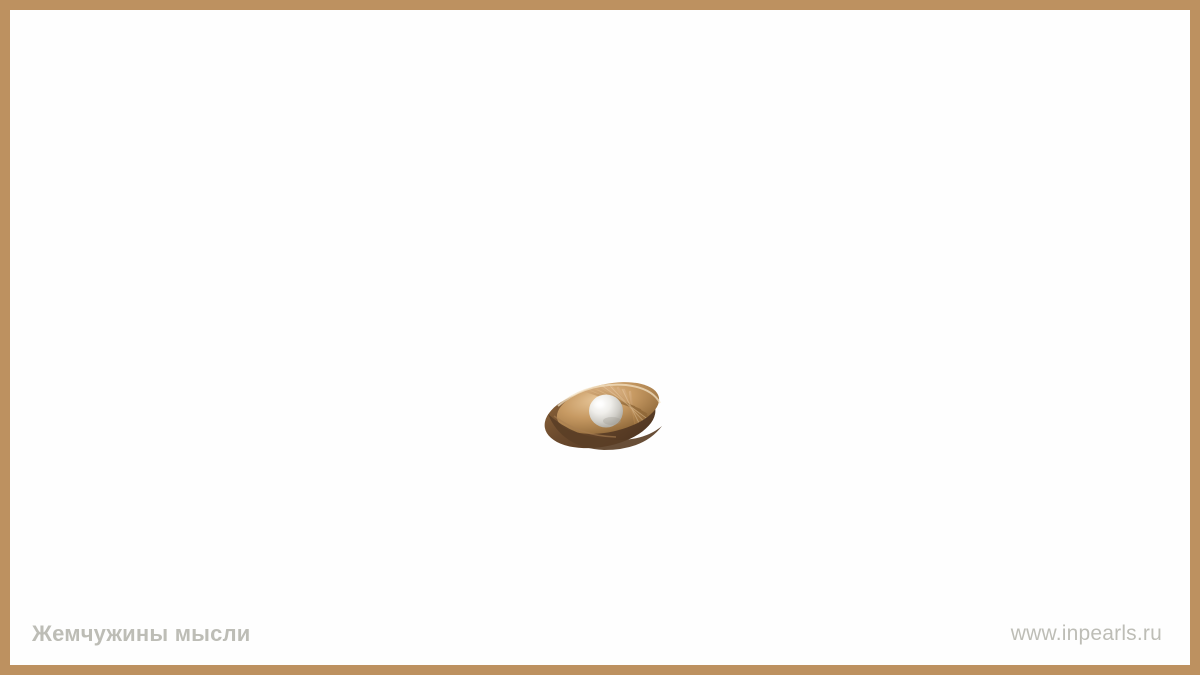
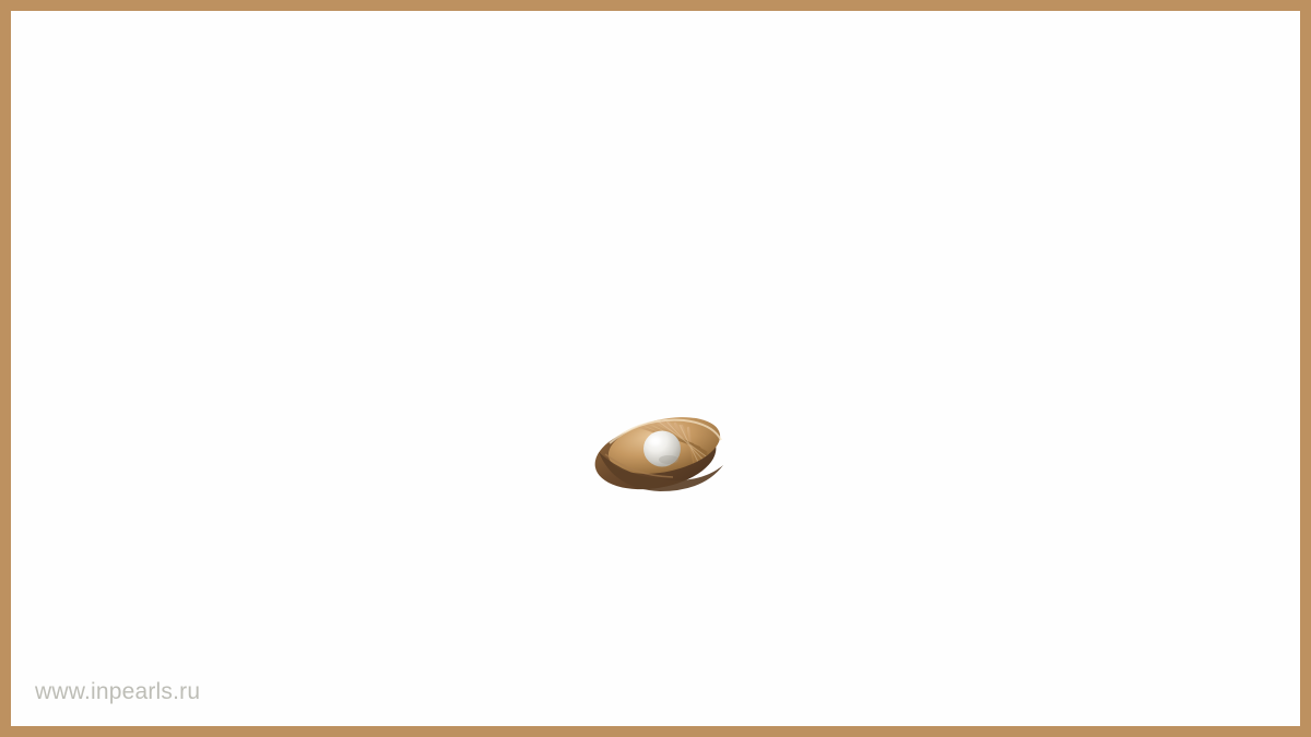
- Жемчужины мысли
  www.inpearls.ru
